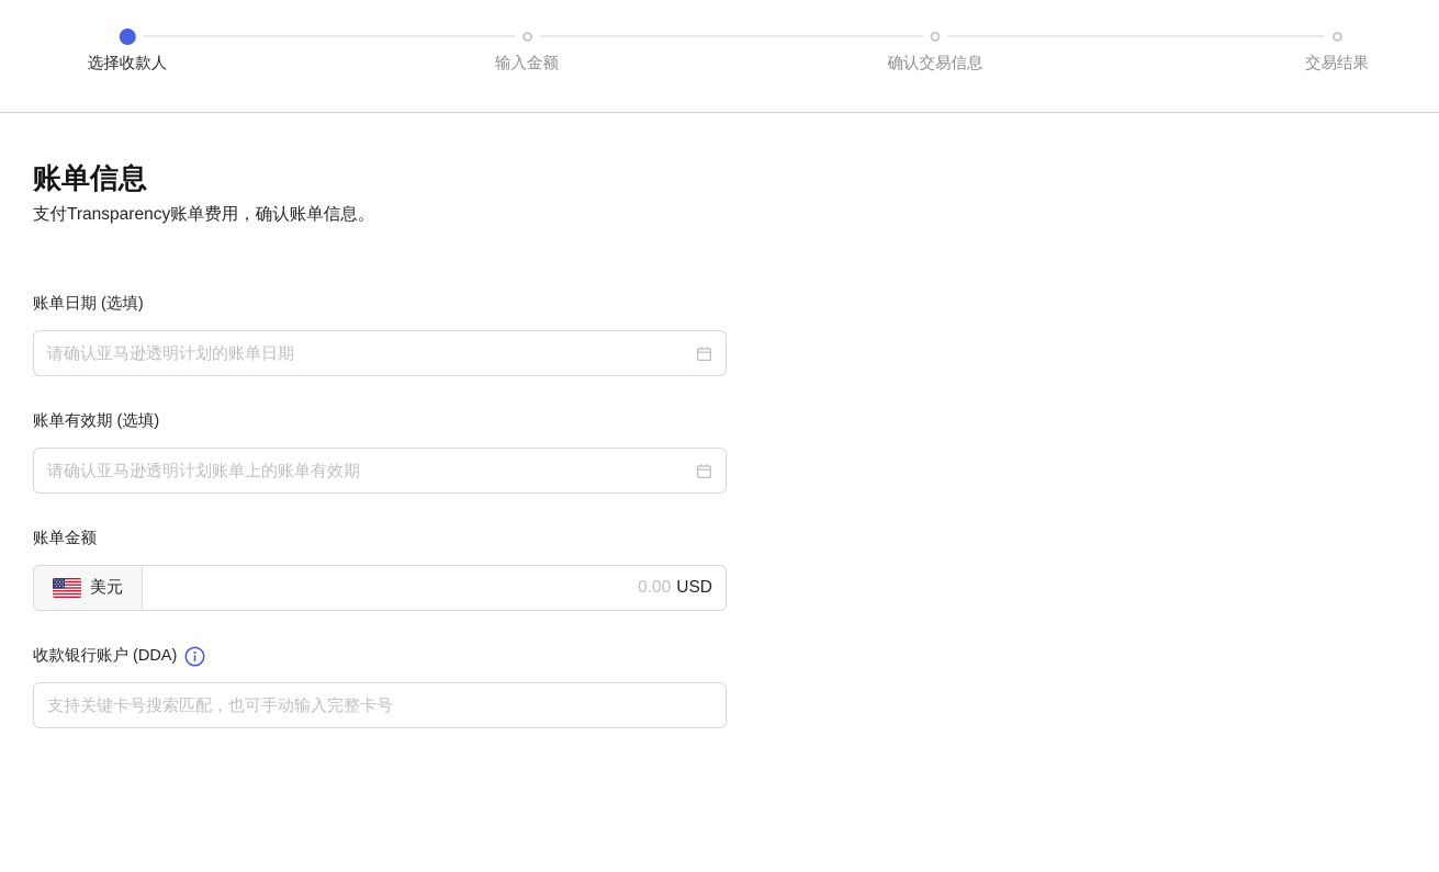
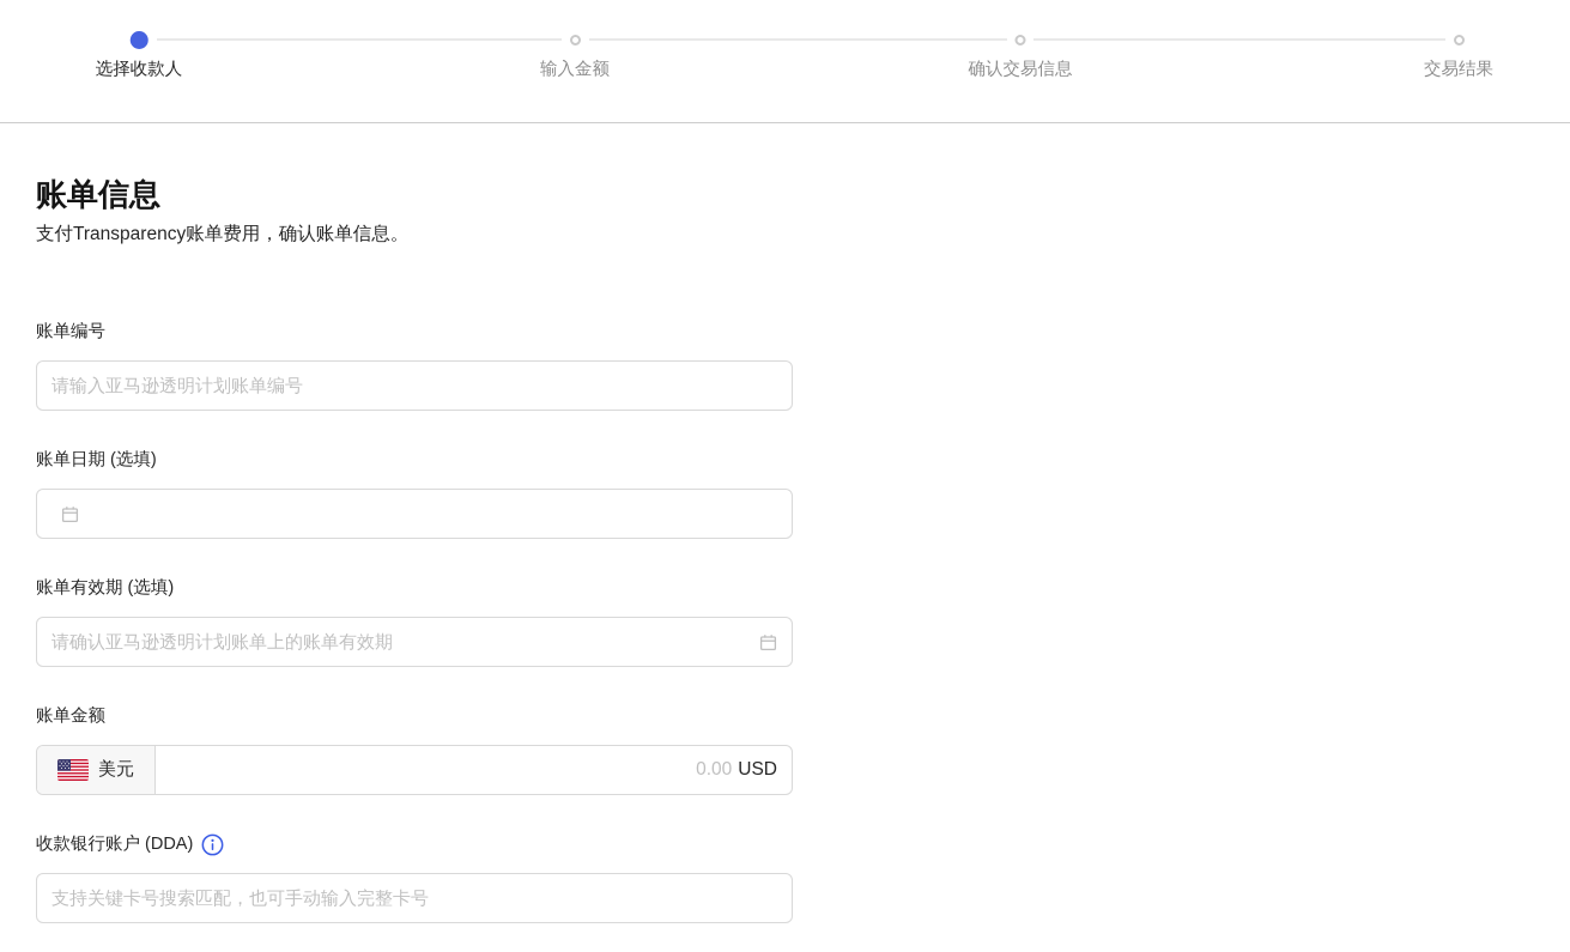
  选择收款人
  输入金额
  确认交易信息
  交易结果
  账单信息
  支付Transparency账单费用，确认账单信息。
+ 账单编号
+ 请输入亚马逊透明计划账单编号
  账单日期 (选填)
- 请确认亚马逊透明计划的账单日期
  账单有效期 (选填)
  请确认亚马逊透明计划账单上的账单有效期
  账单金额
  美元
  0.00
  USD
  收款银行账户 (DDA)
  支持关键卡号搜索匹配，也可手动输入完整卡号
